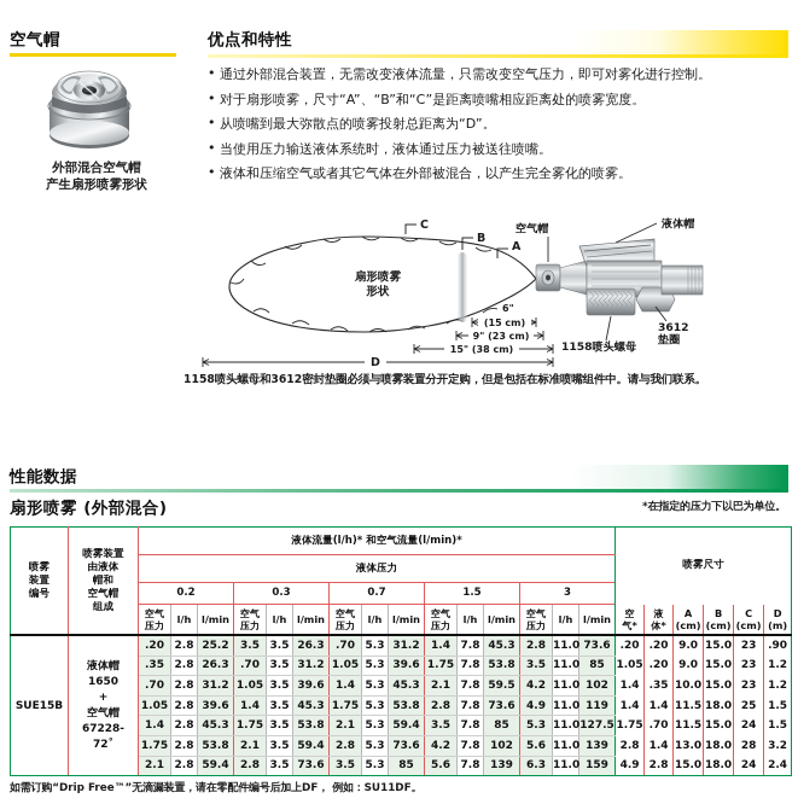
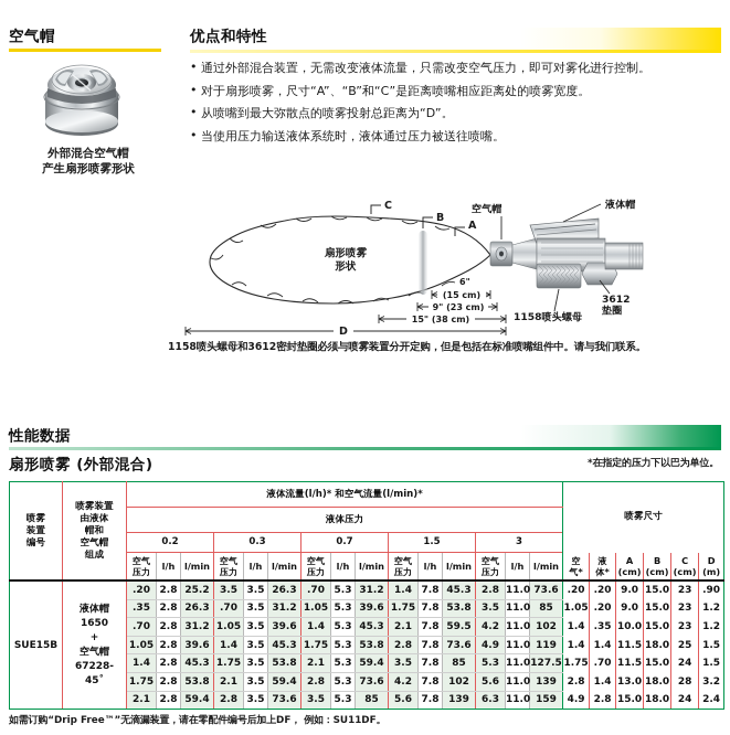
  空气帽
  优点和特性
  外部混合空气帽
  产生扇形喷雾形状
  通过外部混合装置，无需改变液体流量，只需改变空气压力，即可对雾化进行控制。
  对于扇形喷雾，尺寸“A”、“B”和“C”是距离喷嘴相应距离处的喷雾宽度。
  从喷嘴到最大弥散点的喷雾投射总距离为“D”。
  当使用压力输送液体系统时，液体通过压力被送往喷嘴。
- 液体和压缩空气或者其它气体在外部被混合，以产生完全雾化的喷雾。
  扇形喷雾
  形状
  C
  B
  A
  空气帽
  液体帽
  1158喷头螺母
  3612
  垫圈
  6"
  (15 cm)
  9" (23 cm)
  15" (38 cm)
  D
  1158喷头螺母和3612密封垫圈必须与喷雾装置分开定购，但是包括在标准喷嘴组件中。请与我们联系。
  性能数据
  扇形喷雾 (外部混合)
  *在指定的压力下以巴为单位。
  喷雾 装置 编号	喷雾装置 由液体 帽和 空气帽 组成	液体流量(l/h)* 和空气流量(l/min)*	喷雾尺寸
  液体压力
  0.2	0.3	0.7	1.5	3
  空气 压力	l/h	l/min	空气 压力	l/h	l/min	空气 压力	l/h	l/min	空气 压力	l/h	l/min	空气 压力	l/h	l/min	空 气*	液 体*	A (cm)	B (cm)	C (cm)	D (m)
- SUE15B	液体帽 1650 + 空气帽 67228- 72˚	.20	2.8	25.2	3.5	3.5	26.3	.70	5.3	31.2	1.4	7.8	45.3	2.8	11.0	73.6	.20	.20	9.0	15.0	23	.90
+ SUE15B	液体帽 1650 + 空气帽 67228- 45˚	.20	2.8	25.2	3.5	3.5	26.3	.70	5.3	31.2	1.4	7.8	45.3	2.8	11.0	73.6	.20	.20	9.0	15.0	23	.90
  .35	2.8	26.3	.70	3.5	31.2	1.05	5.3	39.6	1.75	7.8	53.8	3.5	11.0	85	1.05	.20	9.0	15.0	23	1.2
  .70	2.8	31.2	1.05	3.5	39.6	1.4	5.3	45.3	2.1	7.8	59.5	4.2	11.0	102	1.4	.35	10.0	15.0	23	1.2
  1.05	2.8	39.6	1.4	3.5	45.3	1.75	5.3	53.8	2.8	7.8	73.6	4.9	11.0	119	1.4	1.4	11.5	18.0	25	1.5
  1.4	2.8	45.3	1.75	3.5	53.8	2.1	5.3	59.4	3.5	7.8	85	5.3	11.0	127.5	1.75	.70	11.5	15.0	24	1.5
  1.75	2.8	53.8	2.1	3.5	59.4	2.8	5.3	73.6	4.2	7.8	102	5.6	11.0	139	2.8	1.4	13.0	18.0	28	3.2
  2.1	2.8	59.4	2.8	3.5	73.6	3.5	5.3	85	5.6	7.8	139	6.3	11.0	159	4.9	2.8	15.0	18.0	24	2.4
  如需订购“Drip Free™”无滴漏装置，请在零配件编号后加上DF， 例如：SU11DF。
